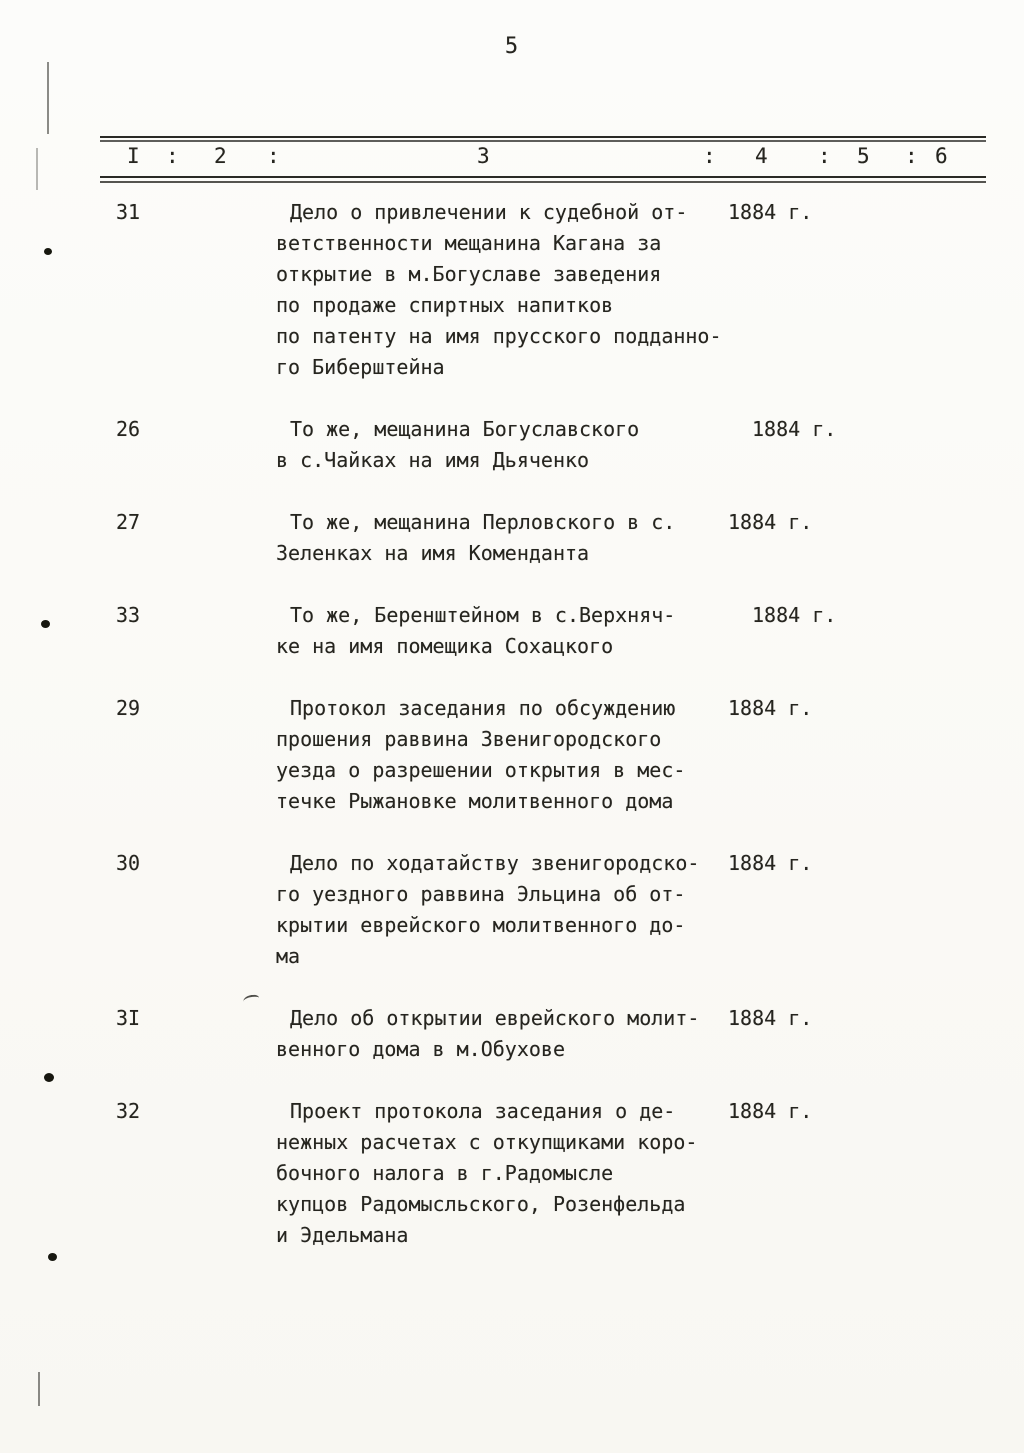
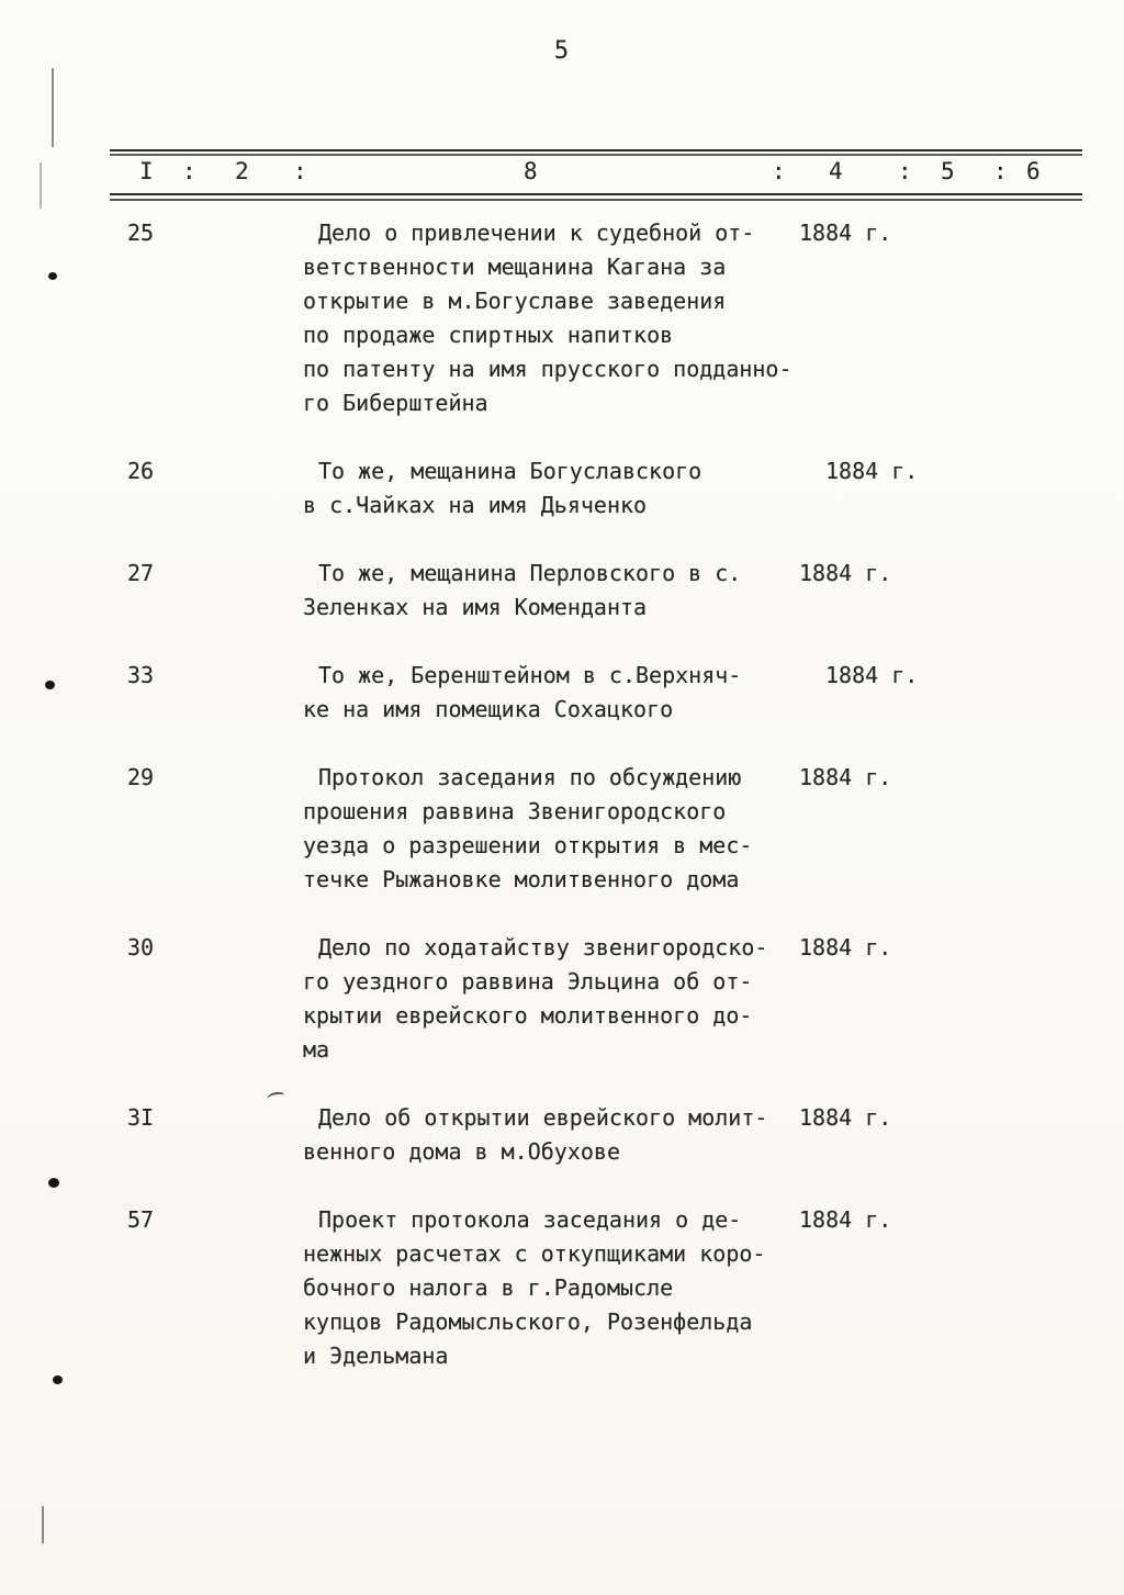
  5
  I
  :
  2
  :
- 3
+ 8
  :
  4
  :
  5
  :
  6
- 31
+ 25
  Дело о привлечении к судебной от-
  ветственности мещанина Кагана за
  открытие в м.Богуславе заведения
  по продаже спиртных напитков
  по патенту на имя прусского подданно-
  го Биберштейна
  1884 г.
  26
  То же, мещанина Богуславского
  в с.Чайках на имя Дьяченко
  1884 г.
  27
  То же, мещанина Перловского в с.
  Зеленках на имя Коменданта
  1884 г.
  33
  То же, Беренштейном в с.Верхняч-
  ке на имя помещика Сохацкого
  1884 г.
  29
  Протокол заседания по обсуждению
  прошения раввина Звенигородского
  уезда о разрешении открытия в мес-
  течке Рыжановке молитвенного дома
  1884 г.
  30
  Дело по ходатайству звенигородско-
  го уездного раввина Эльцина об от-
  крытии еврейского молитвенного до-
  ма
  1884 г.
  3I
  Дело об открытии еврейского молит-
  венного дома в м.Обухове
  1884 г.
- 32
+ 57
  Проект протокола заседания о де-
  нежных расчетах с откупщиками коро-
  бочного налога в г.Радомысле
  купцов Радомысльского, Розенфельда
  и Эдельмана
  1884 г.
